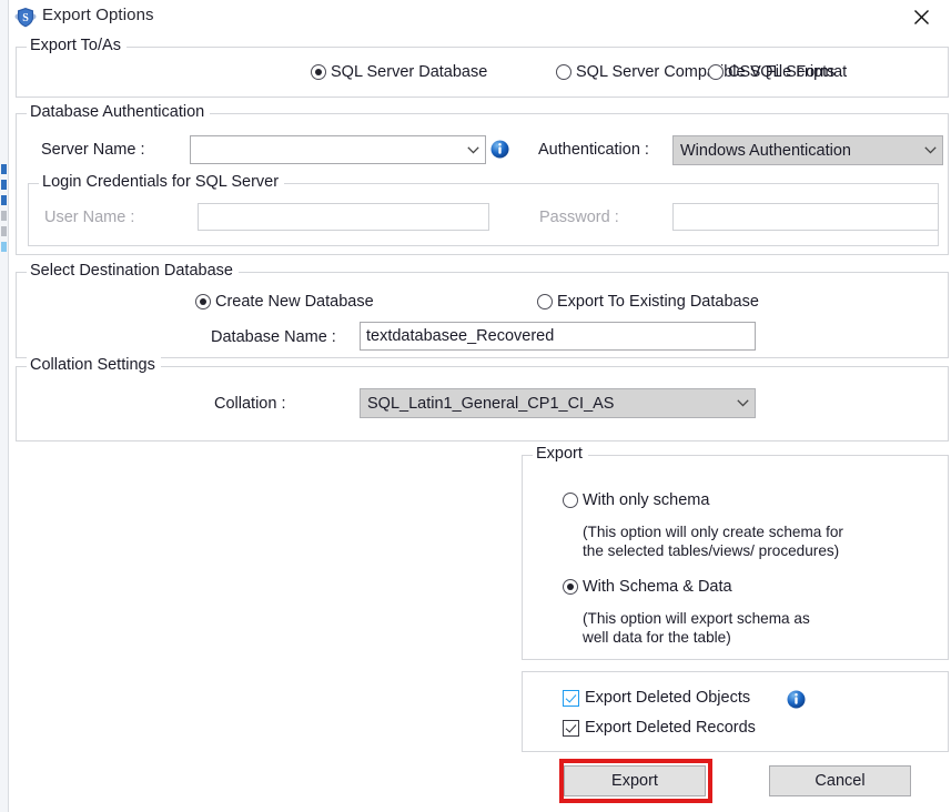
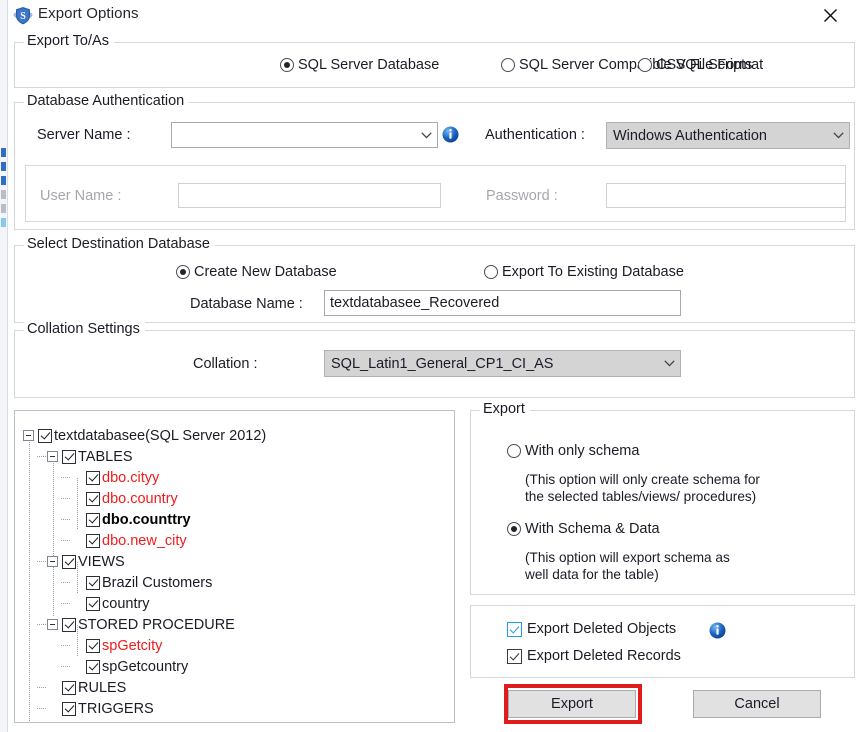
  S
  Export Options
  Export To/As
  SQL Server Database
  SQL Server Compble SQL Scripts
  CSV File Format
  Database Authentication
  Server Name :
  Authentication :
  Windows Authentication
- Login Credentials for SQL Server
  User Name :
  Password :
  Select Destination Database
  Create New Database
  Export To Existing Database
  Database Name :
  textdatabasee_Recovered
  Collation Settings
  Collation :
  SQL_Latin1_General_CP1_CI_AS
+ textdatabasee(SQL Server 2012)
+ TABLES
+ dbo.cityy
+ dbo.country
+ dbo.counttry
+ dbo.new_city
+ VIEWS
+ Brazil Customers
+ country
+ STORED PROCEDURE
+ spGetcity
+ spGetcountry
+ RULES
+ TRIGGERS
  Export
  With only schema
  (This option will only create schema for
  the selected tables/views/ procedures)
  With Schema & Data
  (This option will export schema as
  well data for the table)
  Export Deleted Objects
  Export Deleted Records
  Export
  Cancel
